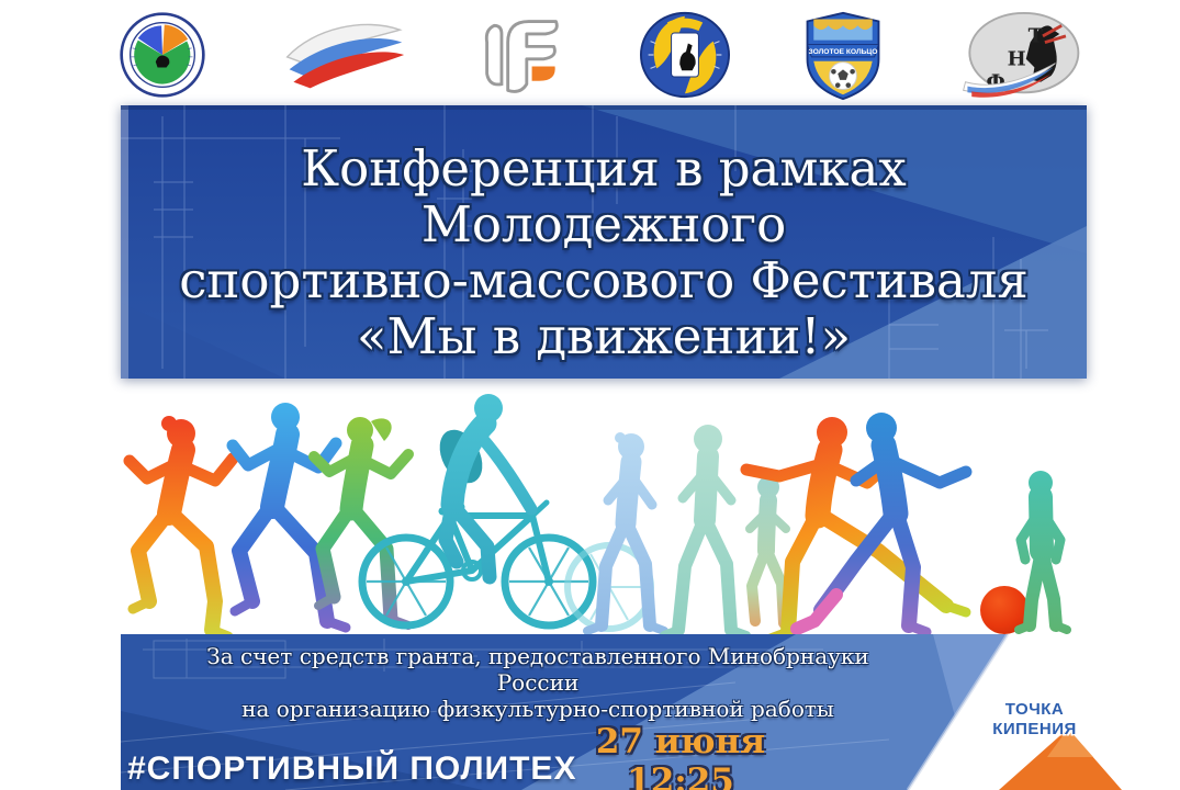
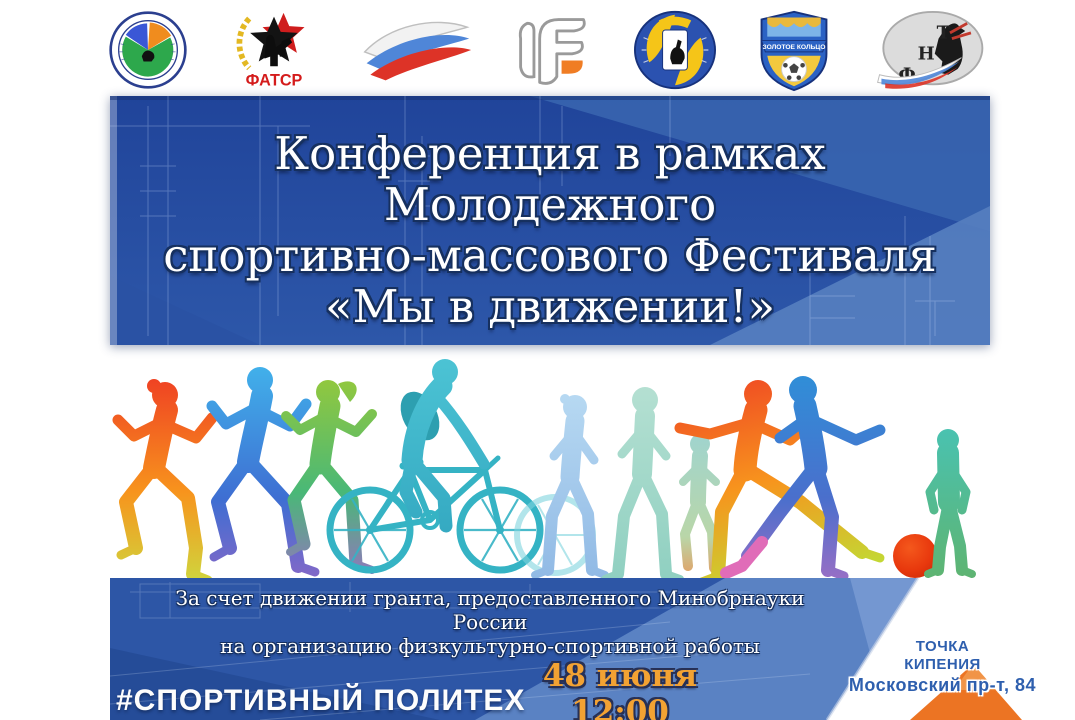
+ ФАТСР
  Ф
  Н
  Т
  Конференция в рамках
  Молодежного
  спортивно-массового Фестиваля
  «Мы в движении!»
- За счет средств гранта, предоставленного Минобрнауки России
+ За счет движении гранта, предоставленного Минобрнауки России
  на организацию физкультурно-спортивной работы
  #СПОРТИВНЫЙ ПОЛИТЕХ
- 27 июня
+ 48 июня
- 12:25
+ 12:00
  ТОЧКА
  КИПЕНИЯ
+ Московский пр-т, 84
